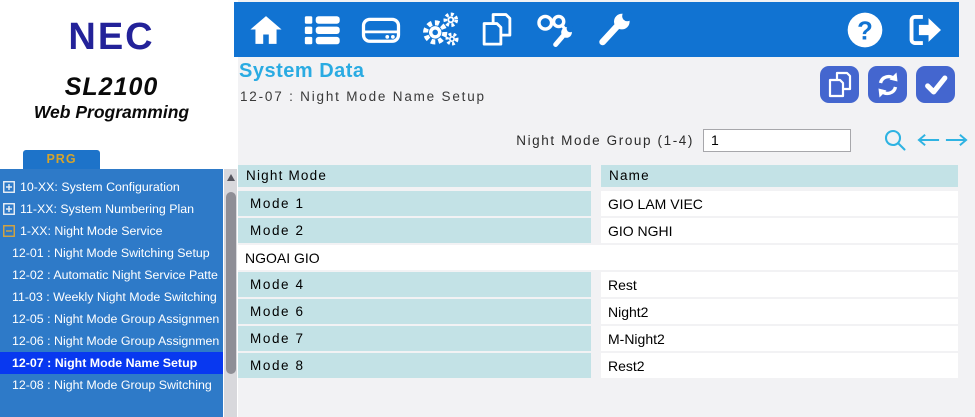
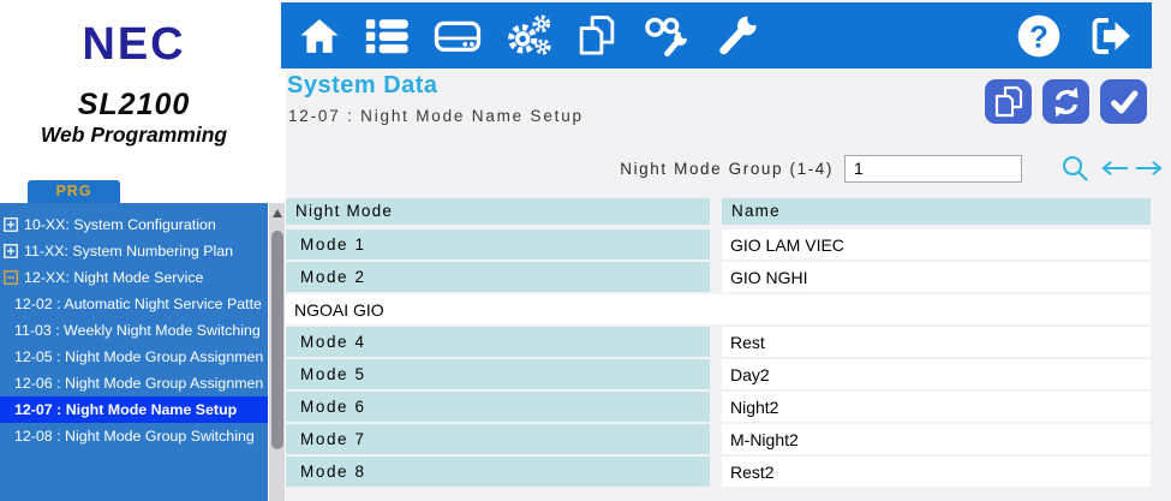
  NEC
  SL2100
  Web Programming
  PRG
  10-XX: System Configuration
  11-XX: System Numbering Plan
- 1-XX: Night Mode Service
+ 12-XX: Night Mode Service
- 12-01 : Night Mode Switching Setup
  12-02 : Automatic Night Service Patte
  11-03 : Weekly Night Mode Switching
  12-05 : Night Mode Group Assignmen
  12-06 : Night Mode Group Assignmen
  12-07 : Night Mode Name Setup
  12-08 : Night Mode Group Switching
  ?
  System Data
  12-07 : Night Mode Name Setup
  Night Mode Group (1-4)
  1
  Night Mode
  Name
  Mode 1
  GIO LAM VIEC
  Mode 2
  GIO NGHI
  NGOAI GIO
  Mode 4
  Rest
+ Mode 5
+ Day2
  Mode 6
  Night2
  Mode 7
  M-Night2
  Mode 8
  Rest2
